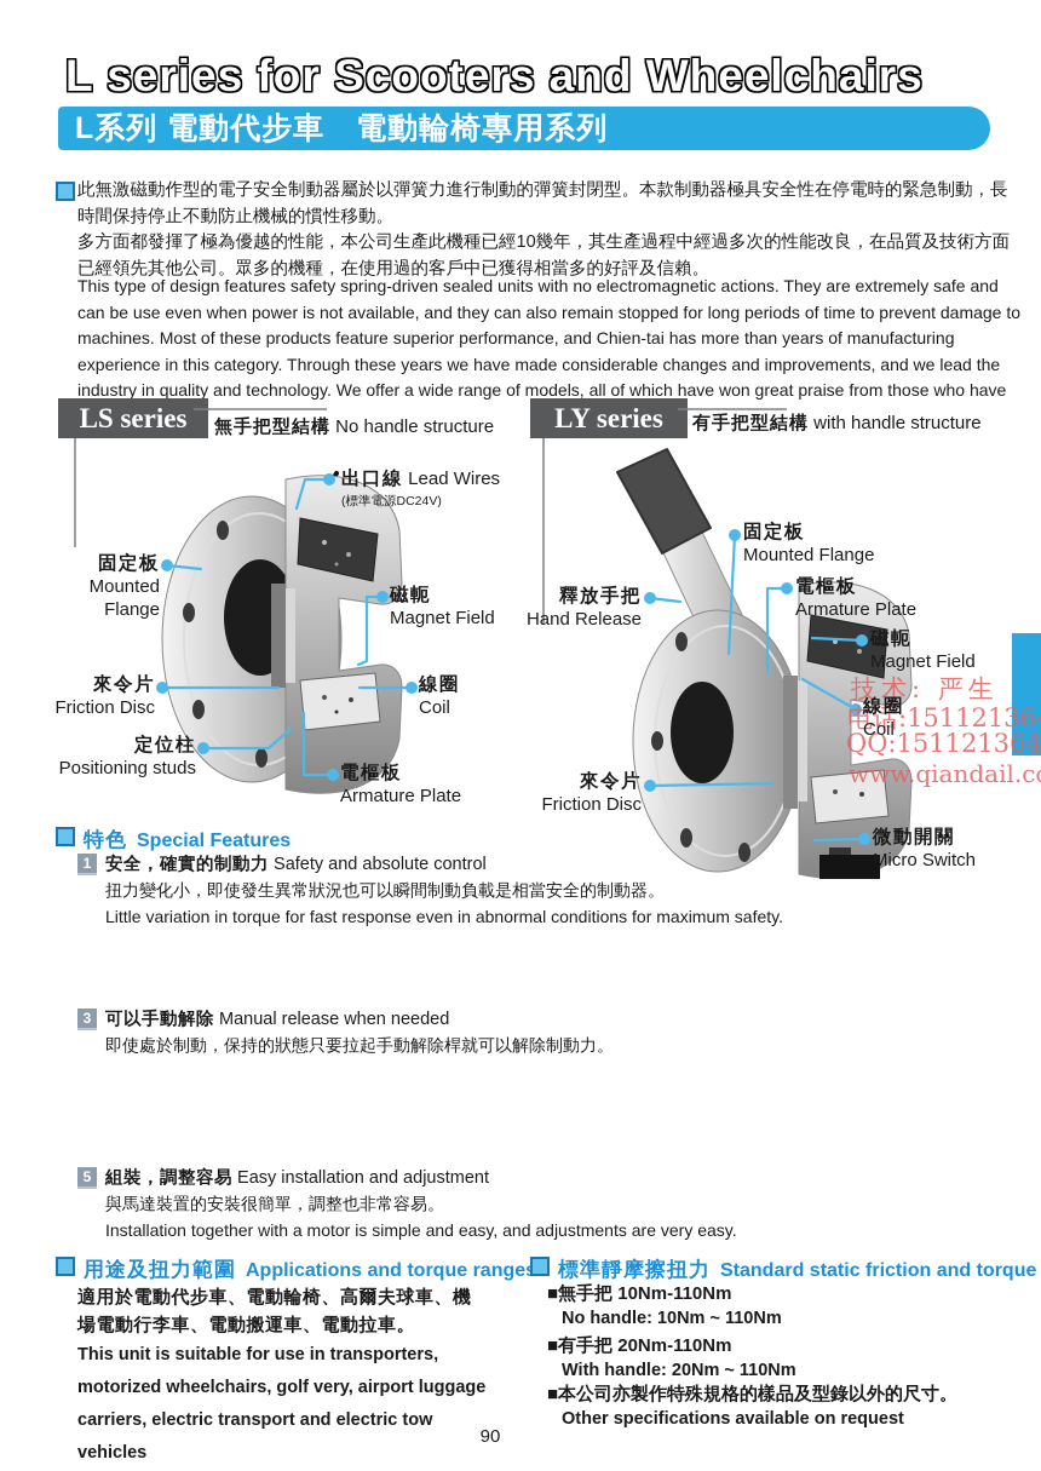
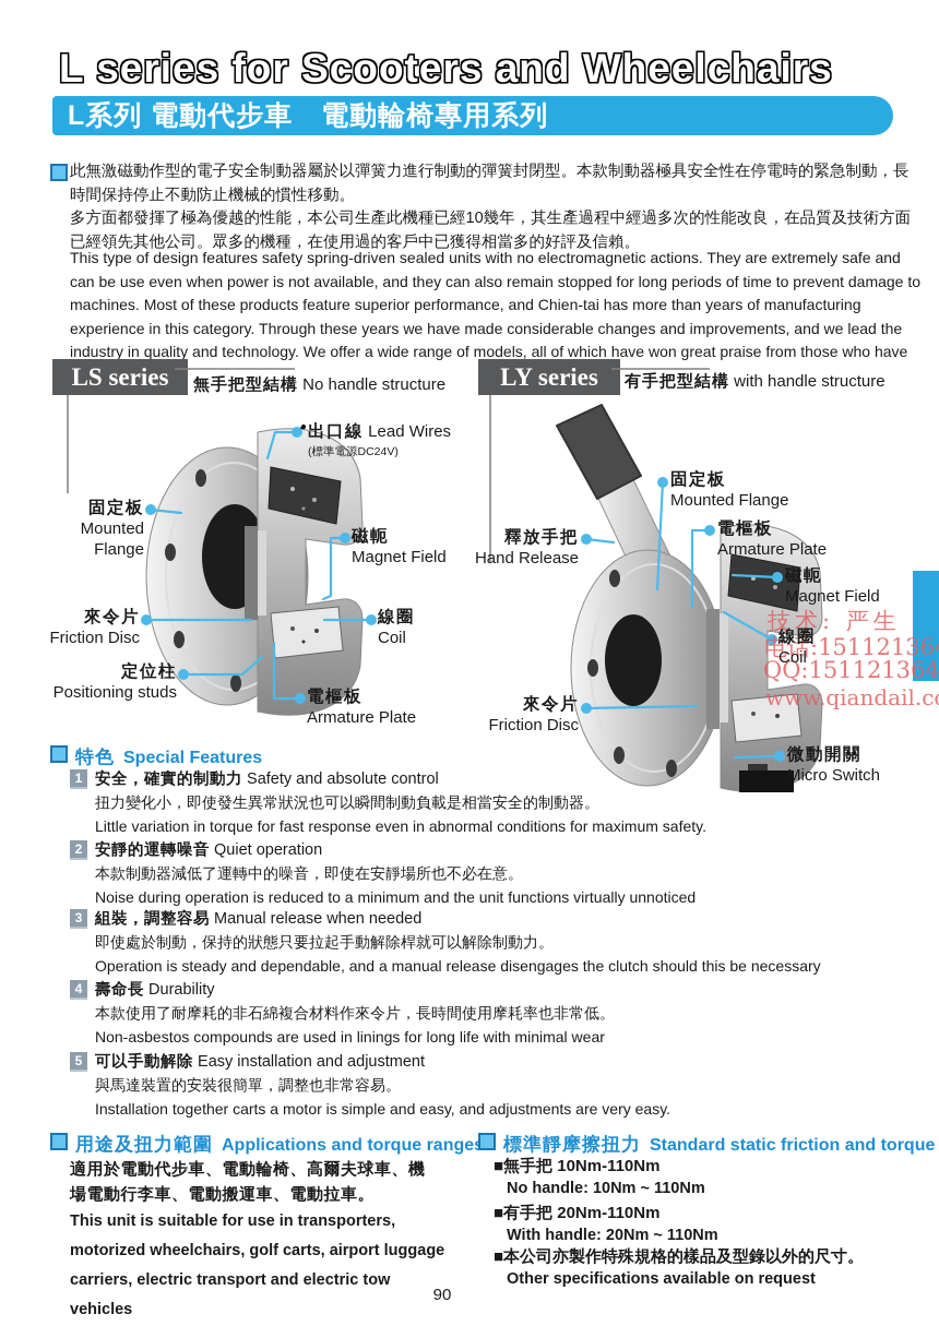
  L series for Scooters and Wheelchairs
  L系列 電動代步車 電動輪椅專用系列
  此無激磁動作型的電子安全制動器屬於以彈簧力進行制動的彈簧封閉型。本款制動器極具安全性在停電時的緊急制動，長時間保持停止不動防止機械的慣性移動。
  多方面都發揮了極為優越的性能，本公司生產此機種已經10幾年，其生產過程中經過多次的性能改良，在品質及技術方面已經領先其他公司。眾多的機種，在使用過的客戶中已獲得相當多的好評及信賴。
  This type of design features safety spring-driven sealed units with no electromagnetic actions. They are extremely safe and can be use even when power is not available, and they can also remain stopped for long periods of time to prevent damage to machines. Most of these products feature superior performance, and Chien-tai has more than years of manufacturing experience in this category. Through these years we have made considerable changes and improvements, and we lead the industry in quality and technology. We offer a wide range of models, all of which have won great praise from those who have
  LS series
  無手把型結構 No handle structure
  LY series
  有手把型結構 with handle structure
  出口線 Lead Wires
  (標準電源DC24V)
  固定板
  Mounted
  Flange
  磁軛
  Magnet Field
  來令片
  Friction Disc
  線圈
  Coil
  定位柱
  Positioning studs
  電樞板
  Armature Plate
  固定板
  Mounted Flange
  電樞板
  Armature Plate
  釋放手把
  Hand Release
  磁軛
  Magnet Field
  線圈
  Coil
  來令片
  Friction Disc
  微動開關
  Micro Switch
  技术: 严生
  电话:15112136
  QQ:151121364
  www.qiandail.c
  特色 Special Features
  1 安全，確實的制動力 Safety and absolute control
  扭力變化小，即使發生異常狀況也可以瞬間制動負載是相當安全的制動器。
  Little variation in torque for fast response even in abnormal conditions for maximum safety.
+ 2 安靜的運轉噪音 Quiet operation
+ 本款制動器減低了運轉中的噪音，即使在安靜場所也不必在意。
+ Noise during operation is reduced to a minimum and the unit functions virtually unnoticed
- 3 可以手動解除 Manual release when needed
+ 3 組裝，調整容易 Manual release when needed
  即使處於制動，保持的狀態只要拉起手動解除桿就可以解除制動力。
+ Operation is steady and dependable, and a manual release disengages the clutch should this be necessary
+ 4 壽命長 Durability
+ 本款使用了耐摩耗的非石綿複合材料作來令片，長時間使用摩耗率也非常低。
+ Non-asbestos compounds are used in linings for long life with minimal wear
- 5 組裝，調整容易 Easy installation and adjustment
+ 5 可以手動解除 Easy installation and adjustment
  與馬達裝置的安裝很簡單，調整也非常容易。
- Installation together with a motor is simple and easy, and adjustments are very easy.
+ Installation together carts a motor is simple and easy, and adjustments are very easy.
  用途及扭力範圍 Applications and torque range
  適用於電動代步車、電動輪椅、高爾夫球車、機場電動行李車、電動搬運車、電動拉車。
- This unit is suitable for use in transporters, motorized wheelchairs, golf very, airport luggage carriers, electric transport and electric tow vehicles
+ This unit is suitable for use in transporters, motorized wheelchairs, golf carts, airport luggage carriers, electric transport and electric tow vehicles
  標準靜摩擦扭力 Standard static friction and torque
  ■無手把 10Nm-110Nm
  No handle: 10Nm ~ 110Nm
  ■有手把 20Nm-110Nm
  With handle: 20Nm ~ 110Nm
  ■本公司亦製作特殊規格的樣品及型錄以外的尺寸。
  Other specifications available on request
  90
